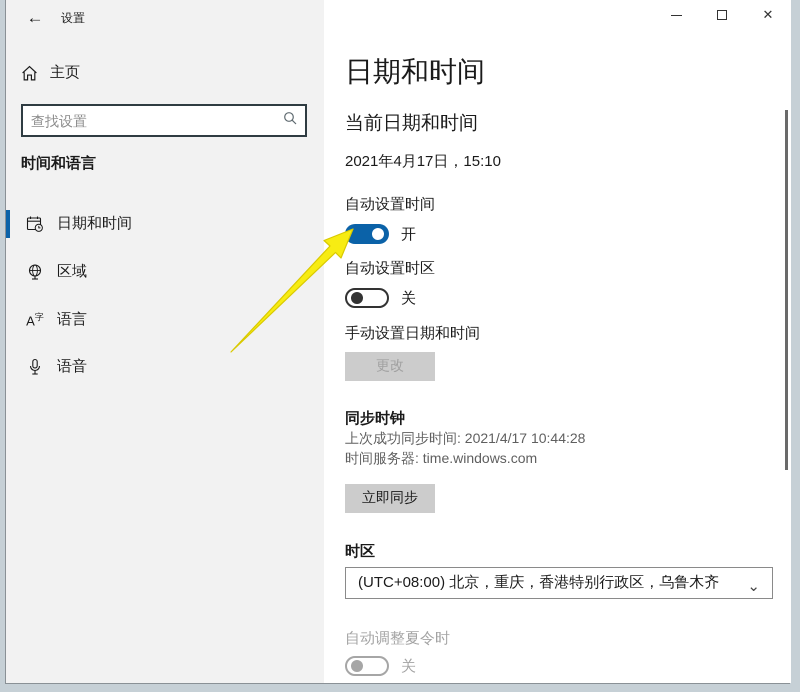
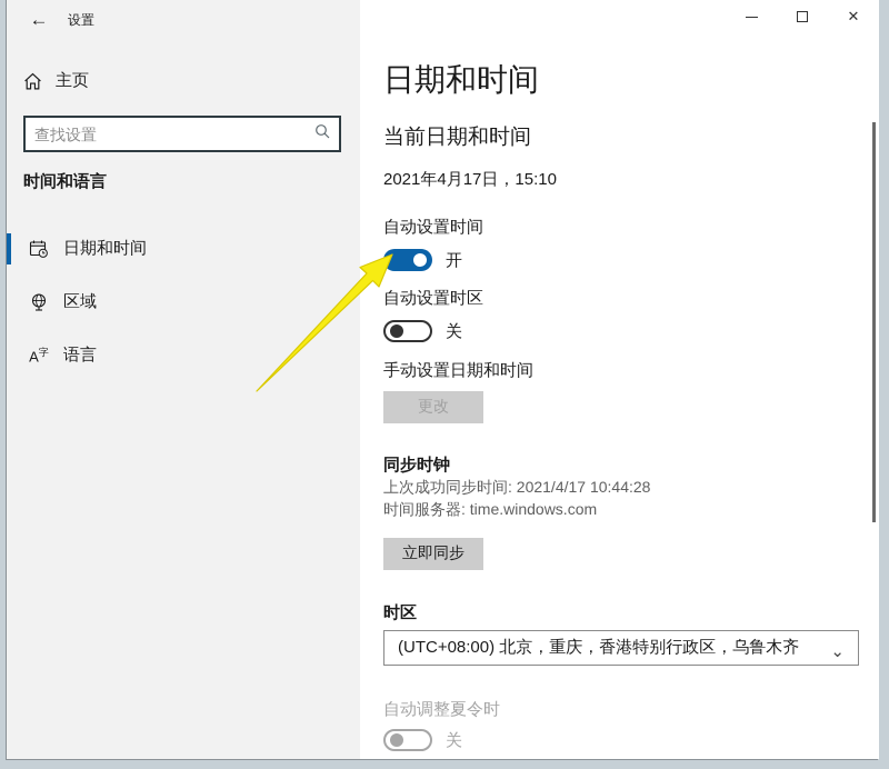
  ←
  设置
  主页
  查找设置
  时间和语言
  日期和时间
  区域
  A字
  语言
- 语音
  ✕
  日期和时间
  当前日期和时间
  2021年4月17日，15:10
  自动设置时间
  开
  自动设置时区
  关
  手动设置日期和时间
  更改
  同步时钟
  上次成功同步时间: 2021/4/17 10:44:28
  时间服务器: time.windows.com
  立即同步
  时区
  (UTC+08:00) 北京，重庆，香港特别行政区，乌鲁木齐
  ⌄
  自动调整夏令时
  关
